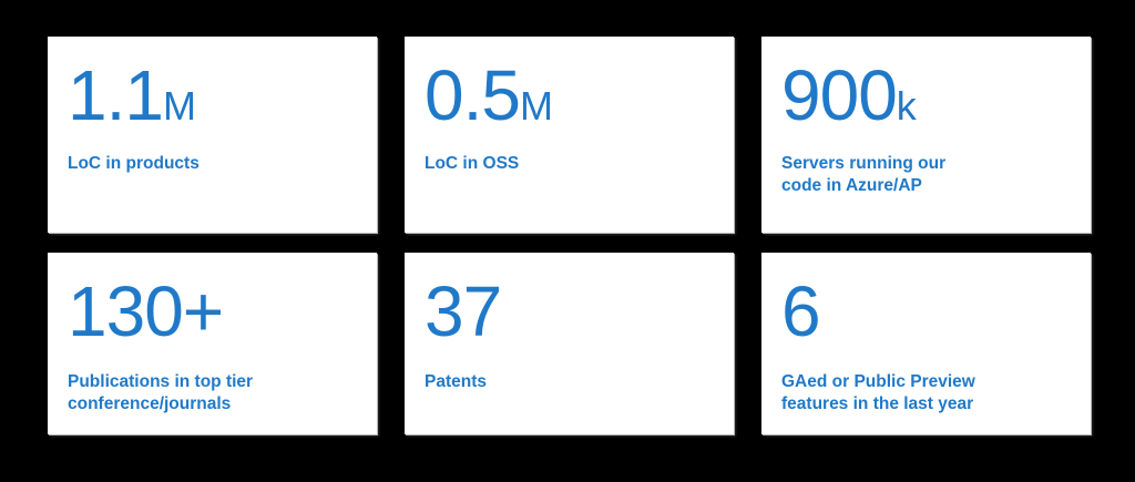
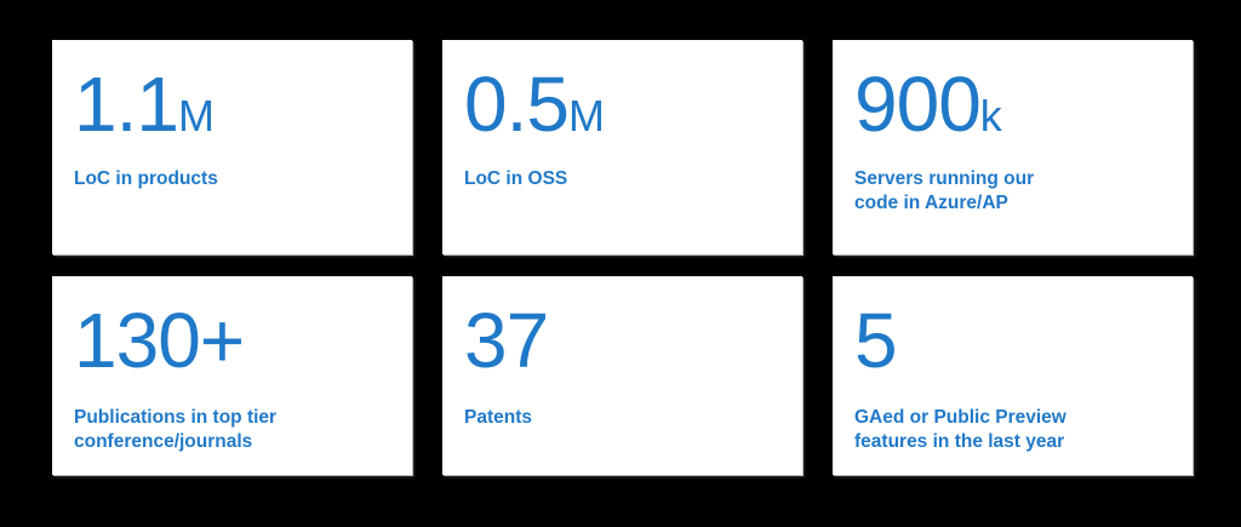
  1.1
  M
  LoC in products
  0.5
  M
  LoC in OSS
  900
  k
  Servers running our
  code in Azure/AP
  130+
  Publications in top tier
  conference/journals
  37
  Patents
- 6
+ 5
  GAed or Public Preview
  features in the last year
